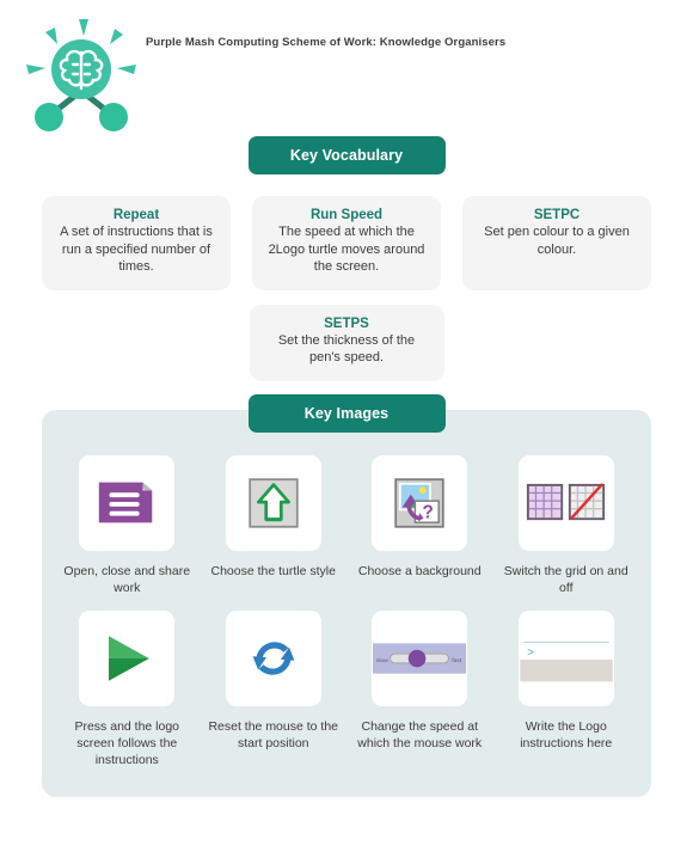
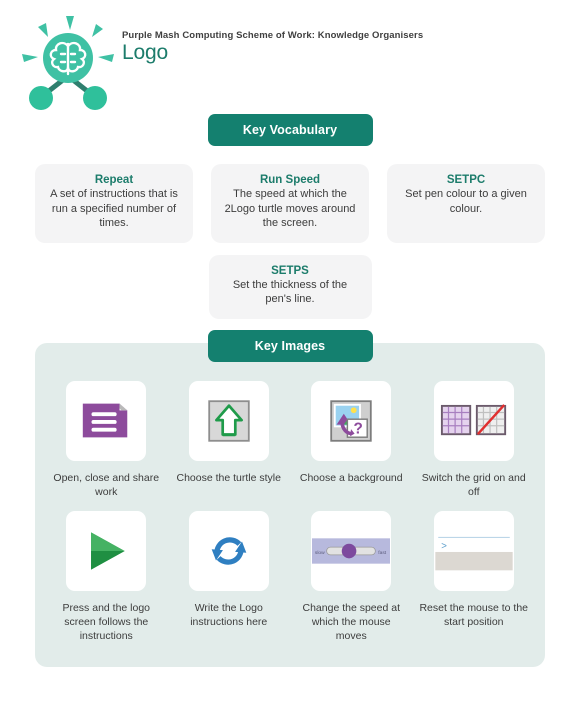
  Purple Mash Computing Scheme of Work: Knowledge Organisers
+ Logo
  Key Vocabulary
  Repeat
  A set of instructions that is run a specified number of times.
  Run Speed
  The speed at which the 2Logo turtle moves around the screen.
  SETPC
  Set pen colour to a given colour.
  SETPS
- Set the thickness of the pen's speed.
+ Set the thickness of the pen's line.
  Key Images
  Open, close and share work
  Choose the turtle style
  ?
  Choose a background
  Switch the grid on and off
  Press and the logo screen follows the instructions
- Reset the mouse to the start position
+ Write the Logo instructions here
- Change the speed at which the mouse work
+ Change the speed at which the mouse moves
  >
- Write the Logo instructions here
+ Reset the mouse to the start position
